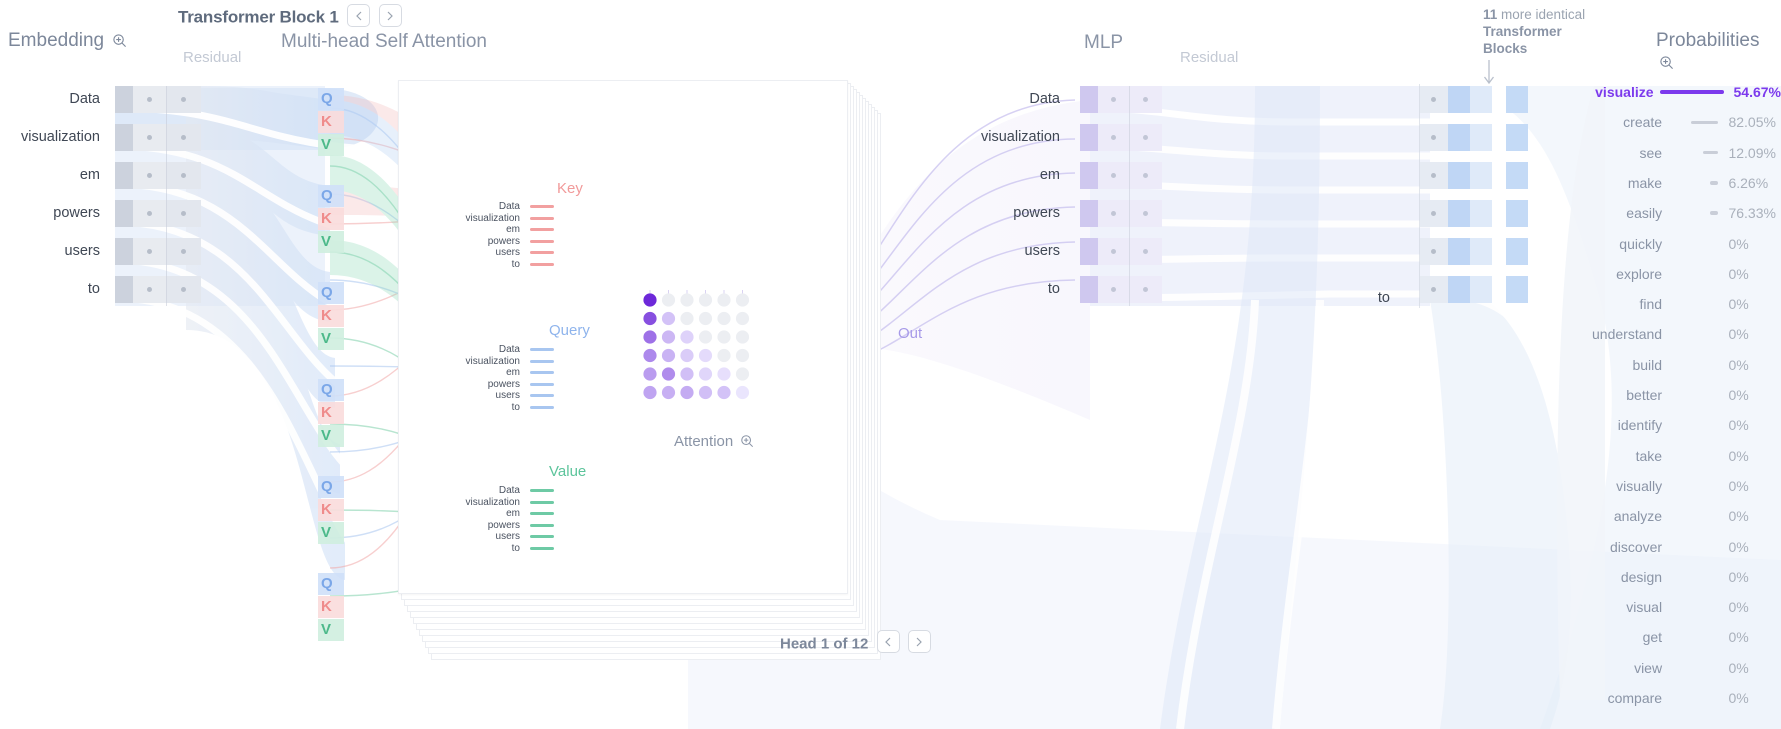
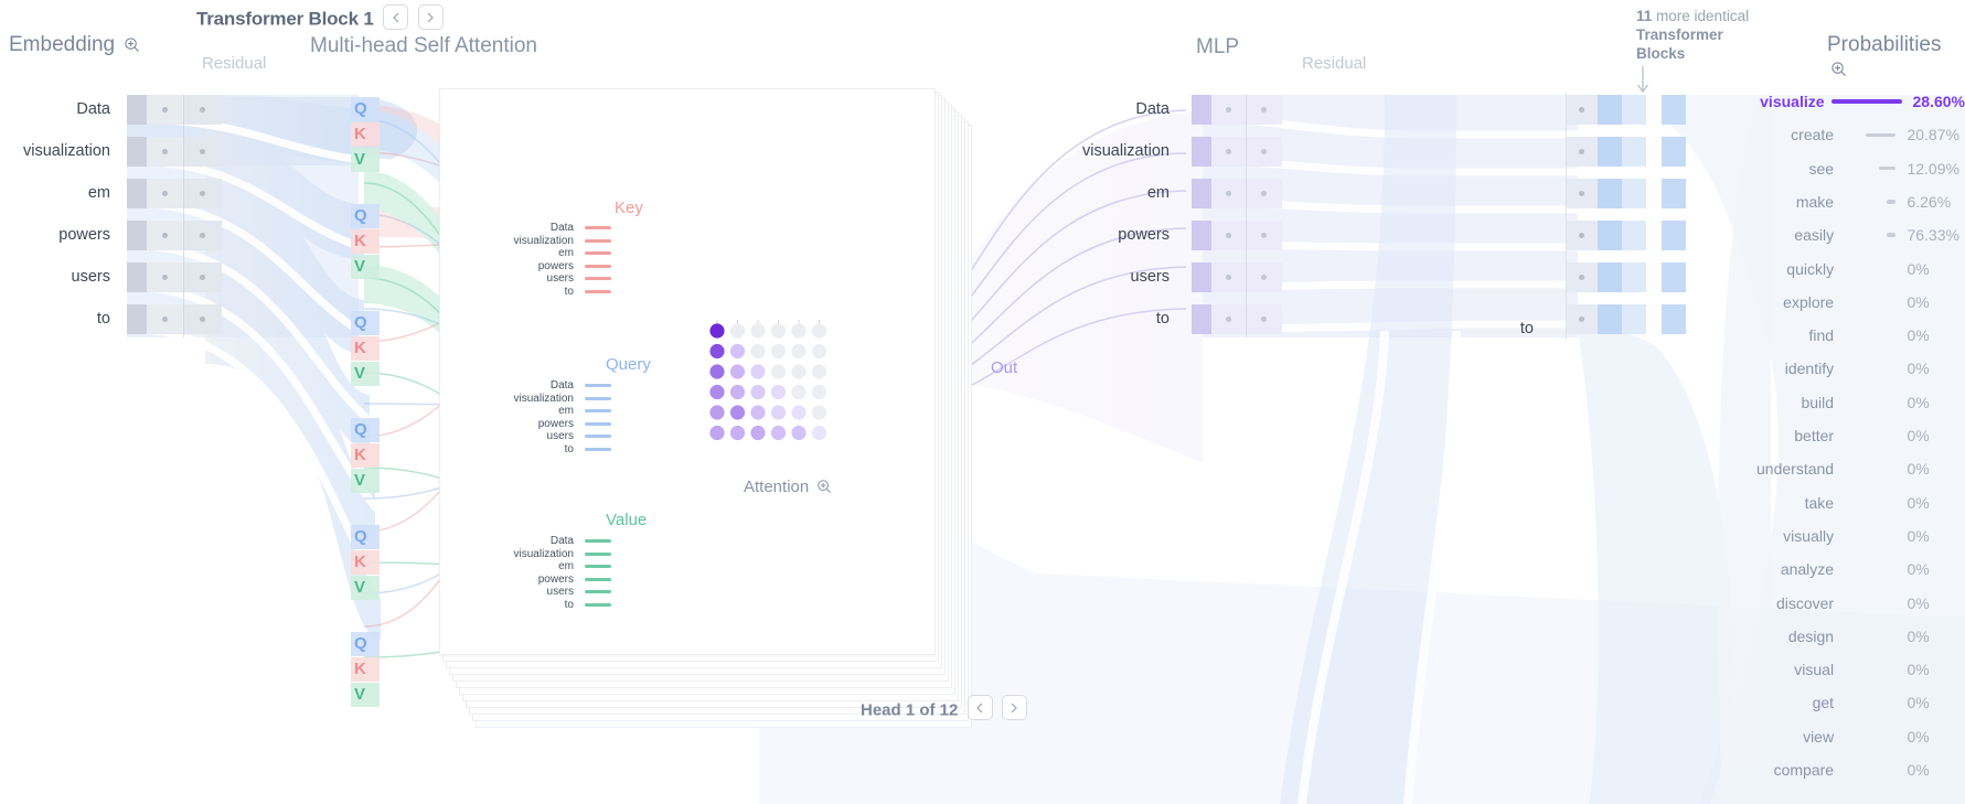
  Transformer Block 1
  Embedding
  Multi-head Self Attention
  MLP
  Probabilities
  Residual
  Residual
  11 more identical
  Transformer
  Blocks
  Data
  visualization
  em
  powers
  users
  to
  Q
  K
  V
  Q
  K
  V
  Q
  K
  V
  Q
  K
  V
  Q
  K
  V
  Q
  K
  V
  Key
  Query
  Value
  Data
  visualization
  em
  powers
  users
  to
  Data
  visualization
  em
  powers
  users
  to
  Data
  visualization
  em
  powers
  users
  to
  Attention
  Out
  Head 1 of 12
  Data
  visualization
  em
  powers
  users
  to
  to
  visualize
- 54.67%
+ 28.60%
  create
- 82.05%
+ 20.87%
  see
  12.09%
  make
  6.26%
  easily
  76.33%
  quickly
  0%
  explore
  0%
  find
  0%
- understand
+ identify
  0%
  build
  0%
  better
  0%
- identify
+ understand
  0%
  take
  0%
  visually
  0%
  analyze
  0%
  discover
  0%
  design
  0%
  visual
  0%
  get
  0%
  view
  0%
  compare
  0%
